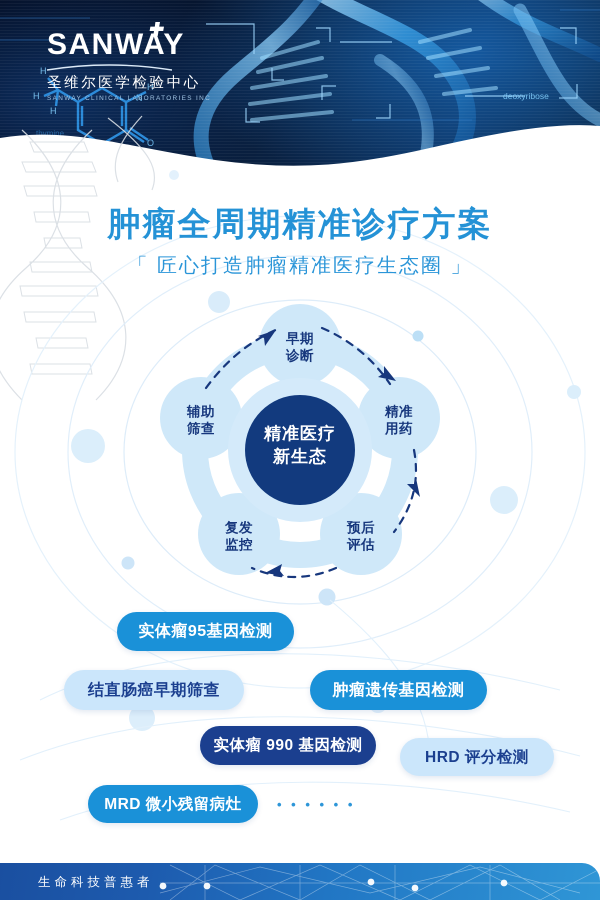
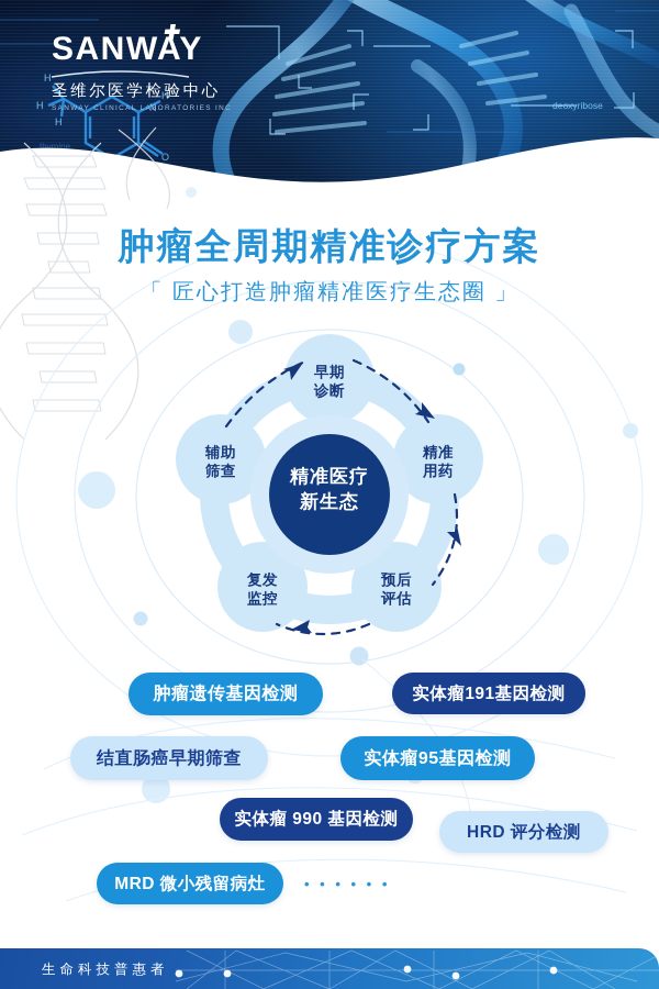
  肿瘤全周期精准诊疗方案
  「 匠心打造肿瘤精准医疗生态圈 」
  早期
  诊断
  精准
  用药
  预后
  评估
  复发
  监控
  辅助
  筛查
  精准医疗
  新生态
- 实体瘤95基因检测
+ 肿瘤遗传基因检测
+ 实体瘤191基因检测
  结直肠癌早期筛查
- 肿瘤遗传基因检测
+ 实体瘤95基因检测
  实体瘤 990 基因检测
  HRD 评分检测
  MRD 微小残留病灶
  • • • • • •
  生命科技普惠者
